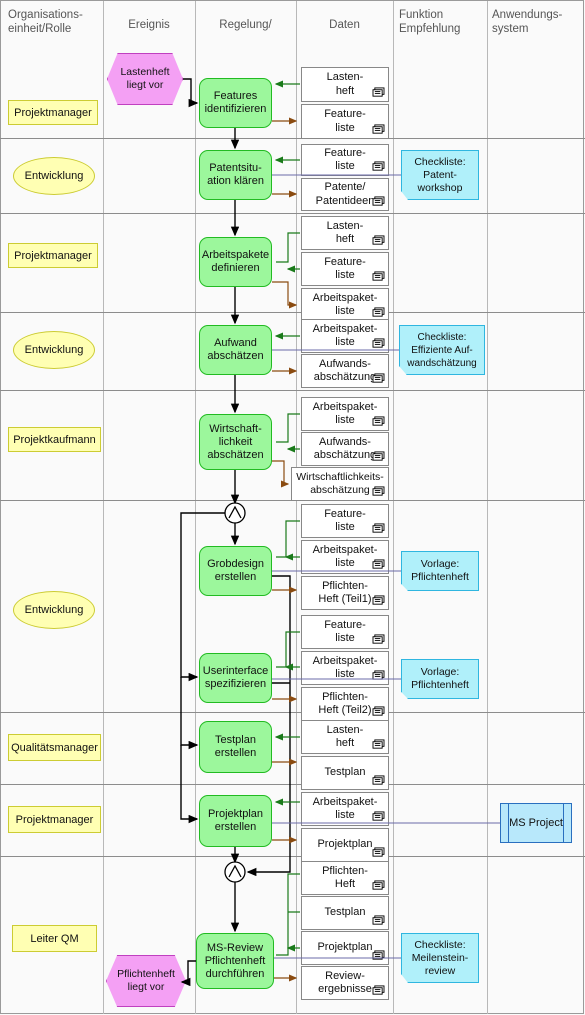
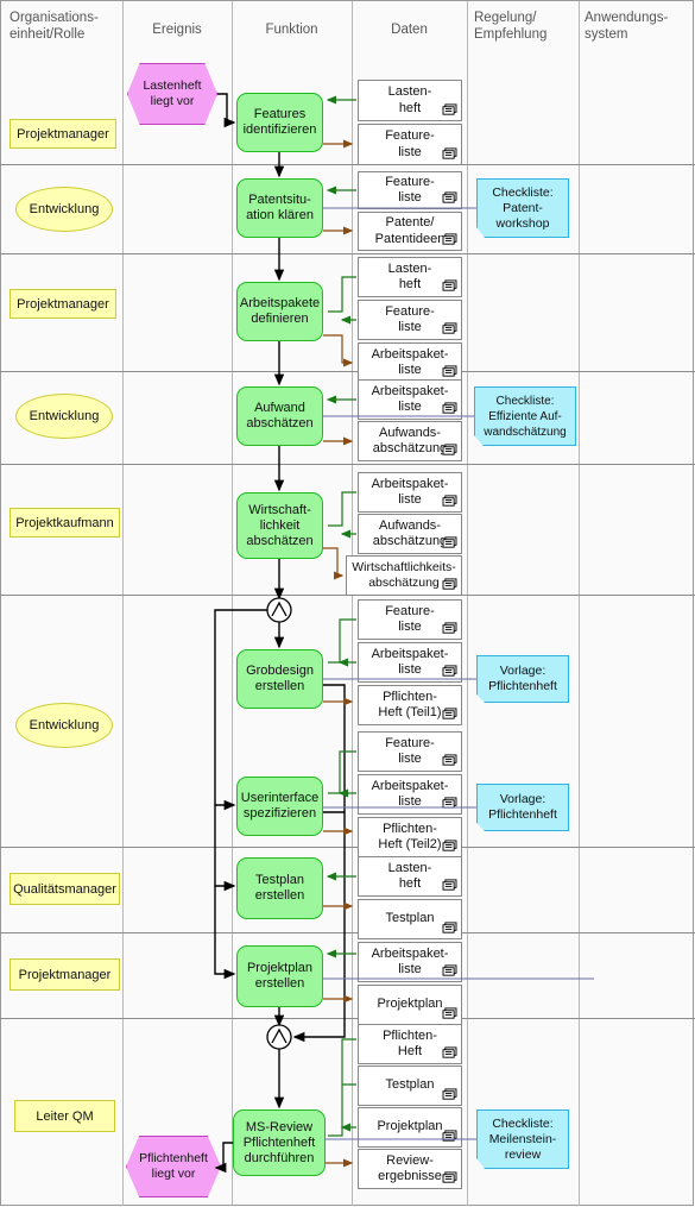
  Organisations-
  einheit/Rolle
  Ereignis
- Regelung/
+ Funktion
  Daten
- Funktion
+ Regelung/
  Empfehlung
  Anwendungs-
  system
  Projektmanager
  Entwicklung
  Projektmanager
  Entwicklung
  Projektkaufmann
  Entwicklung
  Qualitätsmanager
  Projektmanager
  Leiter QM
  Lastenheft
  liegt vor
  Pflichtenheft
  liegt vor
  Features
  identifizieren
  Patentsitu-
  ation klären
  Arbeitspakete
  definieren
  Aufwand
  abschätzen
  Wirtschaft-
  lichkeit
  abschätzen
  Grobdesign
  erstellen
  Userinterface
  spezifizieren
  Testplan
  erstellen
  Projektplan
  erstellen
  MS-Review
  Pflichtenheft
  durchführen
  Lasten-
  heft
  Feature-
  liste
  Feature-
  liste
  Patente/
  Patentideen
  Lasten-
  heft
  Feature-
  liste
  Arbeitspaket-
  liste
  Arbeitspaket-
  liste
  Aufwands-
  abschätzun
  Arbeitspaket-
  liste
  Aufwands-
  abschätzun
  Wirtschaftlichkeits-
  abschätzung
  Feature-
  liste
  Arbeitspaket-
  liste
  Pflichten-
  Heft (Teil1)
  Feature-
  liste
  Arbeitspaket-
  liste
  Pflichten-
  Heft (Teil2)
  Lasten-
  heft
  Testplan
  Arbeitspaket-
  liste
  Projektplan
  Pflichten-
  Heft
  Testplan
  Projektplan
  Review-
  ergebnisse
  Checkliste:
  Patent-
  workshop
  Checkliste:
  Effiziente Auf-
  wandschätzung
  Vorlage:
  Pflichtenheft
  Vorlage:
  Pflichtenheft
  Checkliste:
  Meilenstein-
  review
- MS Project
